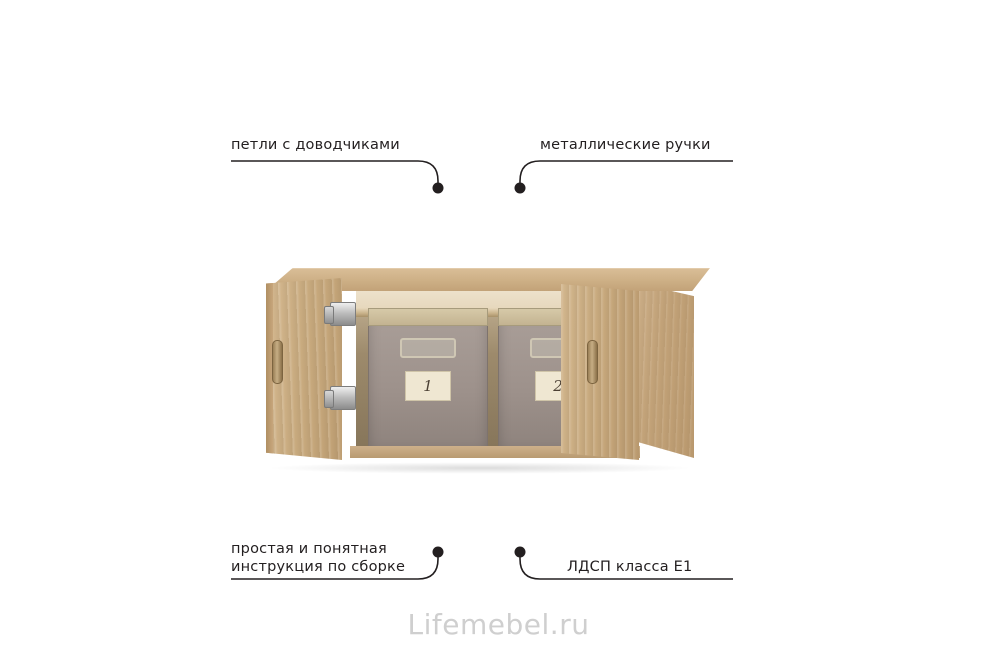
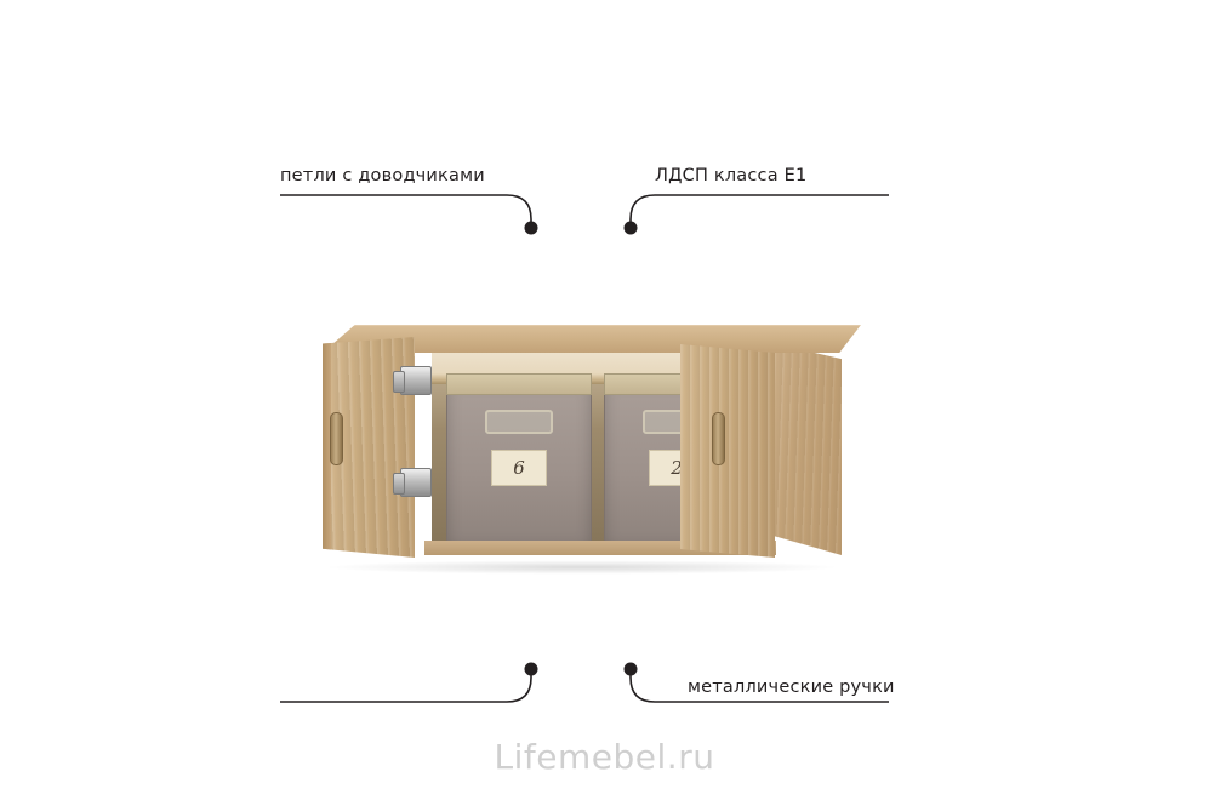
  петли с доводчиками
- металлические ручки
+ ЛДСП класса E1
- простая и понятная
- инструкция по сборке
- ЛДСП класса E1
+ металлические ручки
- 1
+ 6
  2
  Lifemebel.ru
